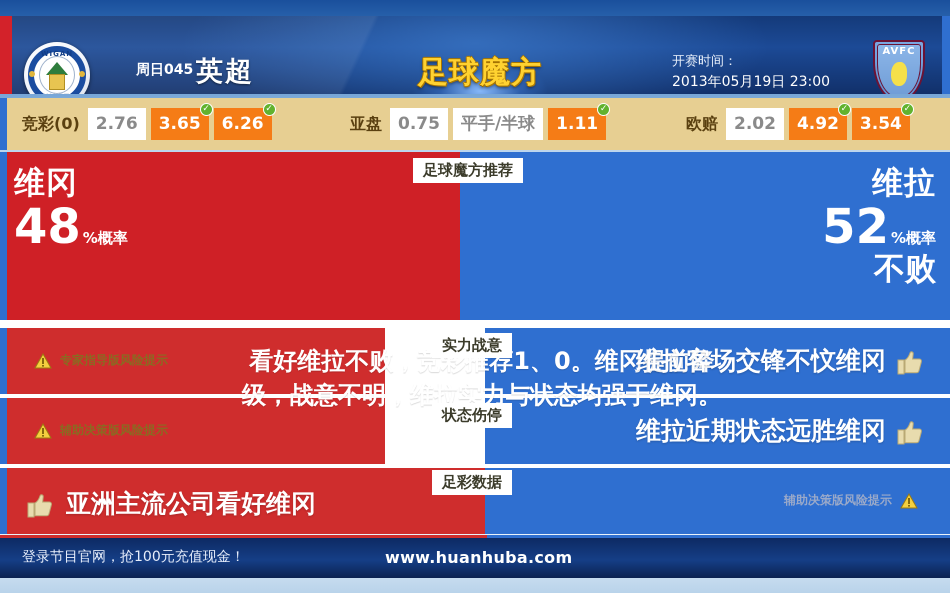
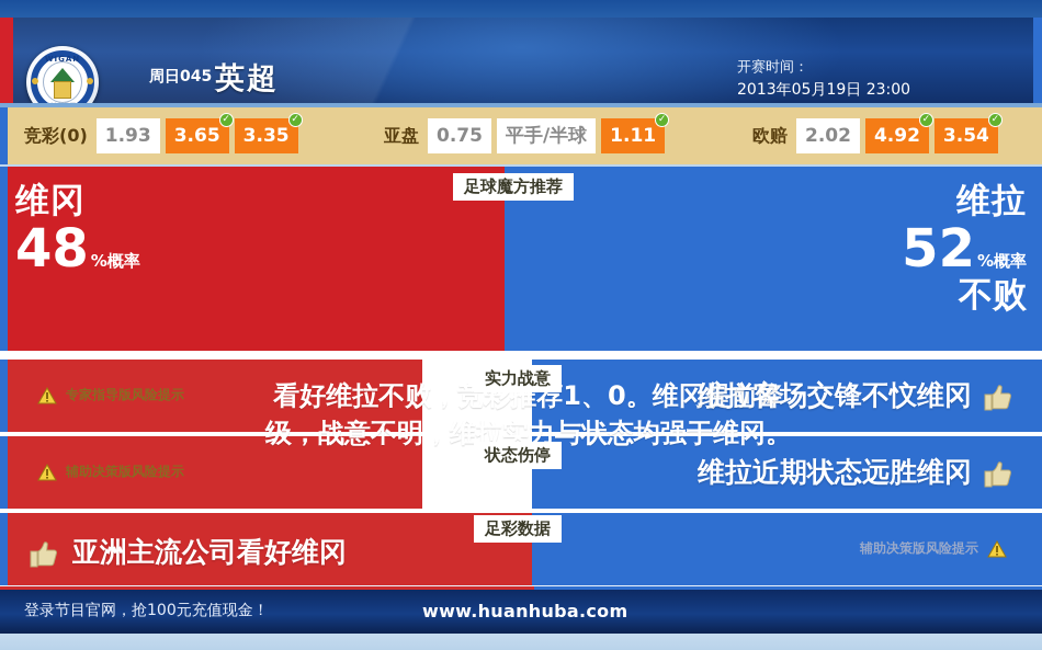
  WIGAN
  周日045
  英超
- 足球魔方
  开赛时间：
  2013年05月19日 23:00
- AVFC
  竞彩(0)
- 2.76
+ 1.93
  3.65
  ✓
- 6.26
+ 3.35
  ✓
  亚盘
  0.75
  平手/半球
  1.11
  ✓
  欧赔
  2.02
  4.92
  ✓
  3.54
  ✓
  维冈
  48
  %概率
  维拉
  52
  %概率
  不败
  看好维拉不败，竞彩推荐1、0。维冈提前降级，战意不明，维拉实力与状态均强于维冈。
  足球魔方推荐
  专家指导版风险提示
  维拉客场交锋不忟维冈
  实力战意
  辅助决策版风险提示
  维拉近期状态远胜维冈
  状态伤停
  亚洲主流公司看好维冈
  辅助决策版风险提示
  足彩数据
  登录节目官网，抢100元充值现金！
  www.huanhuba.com
